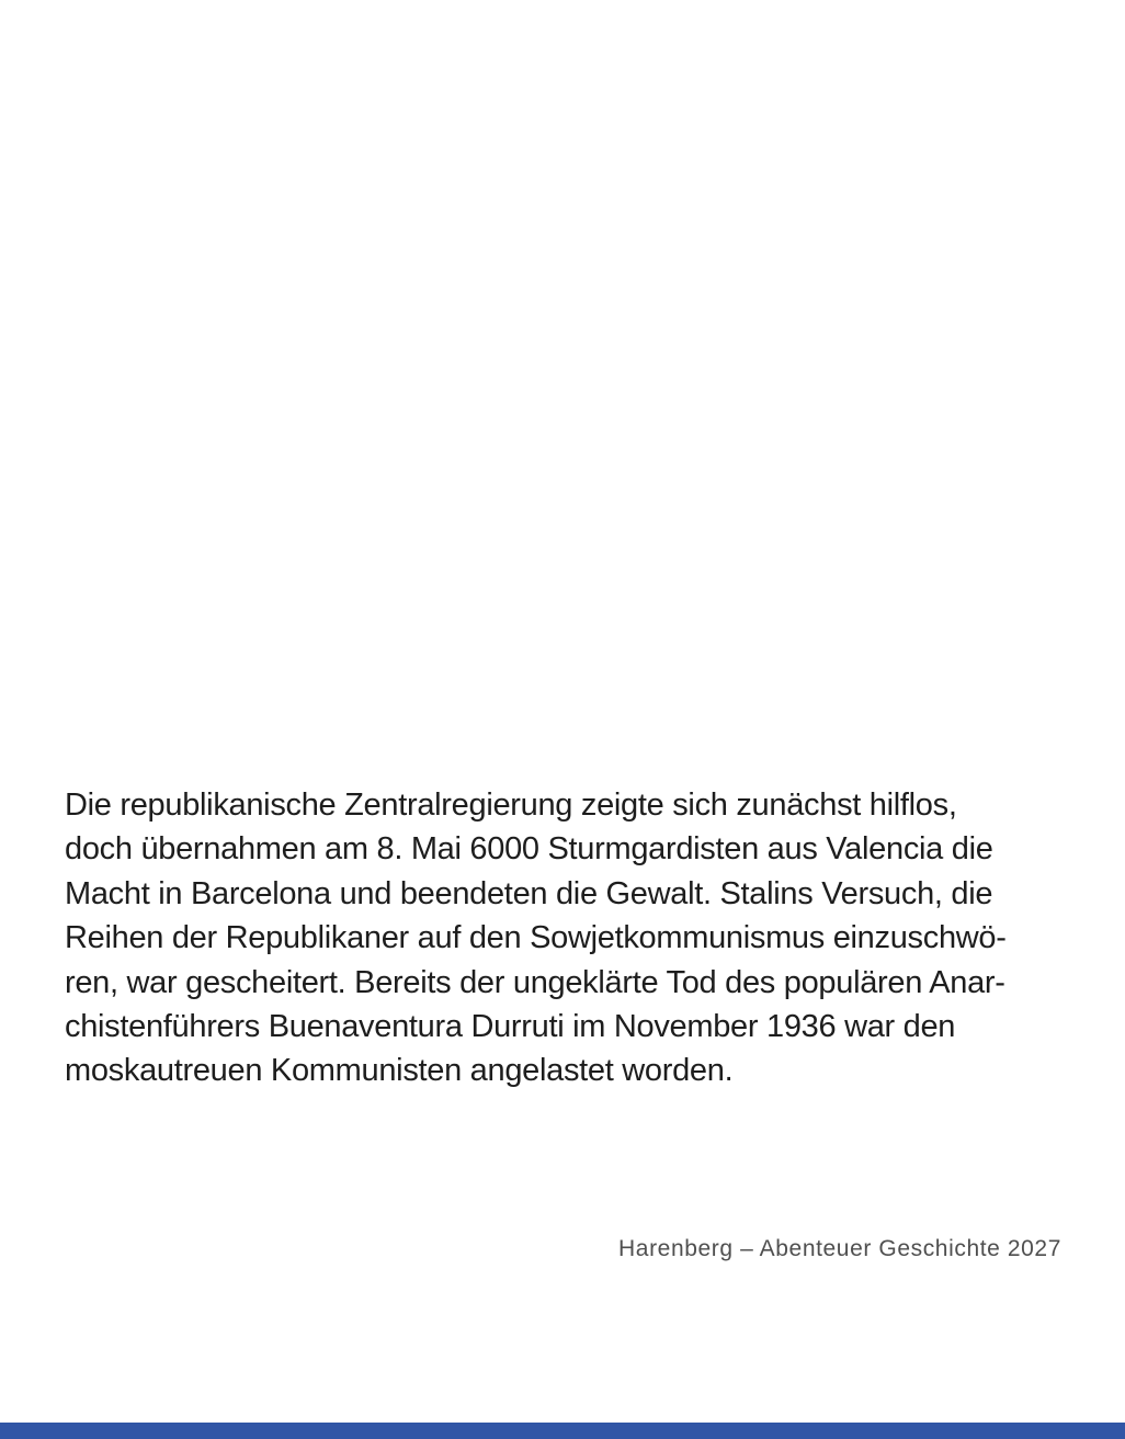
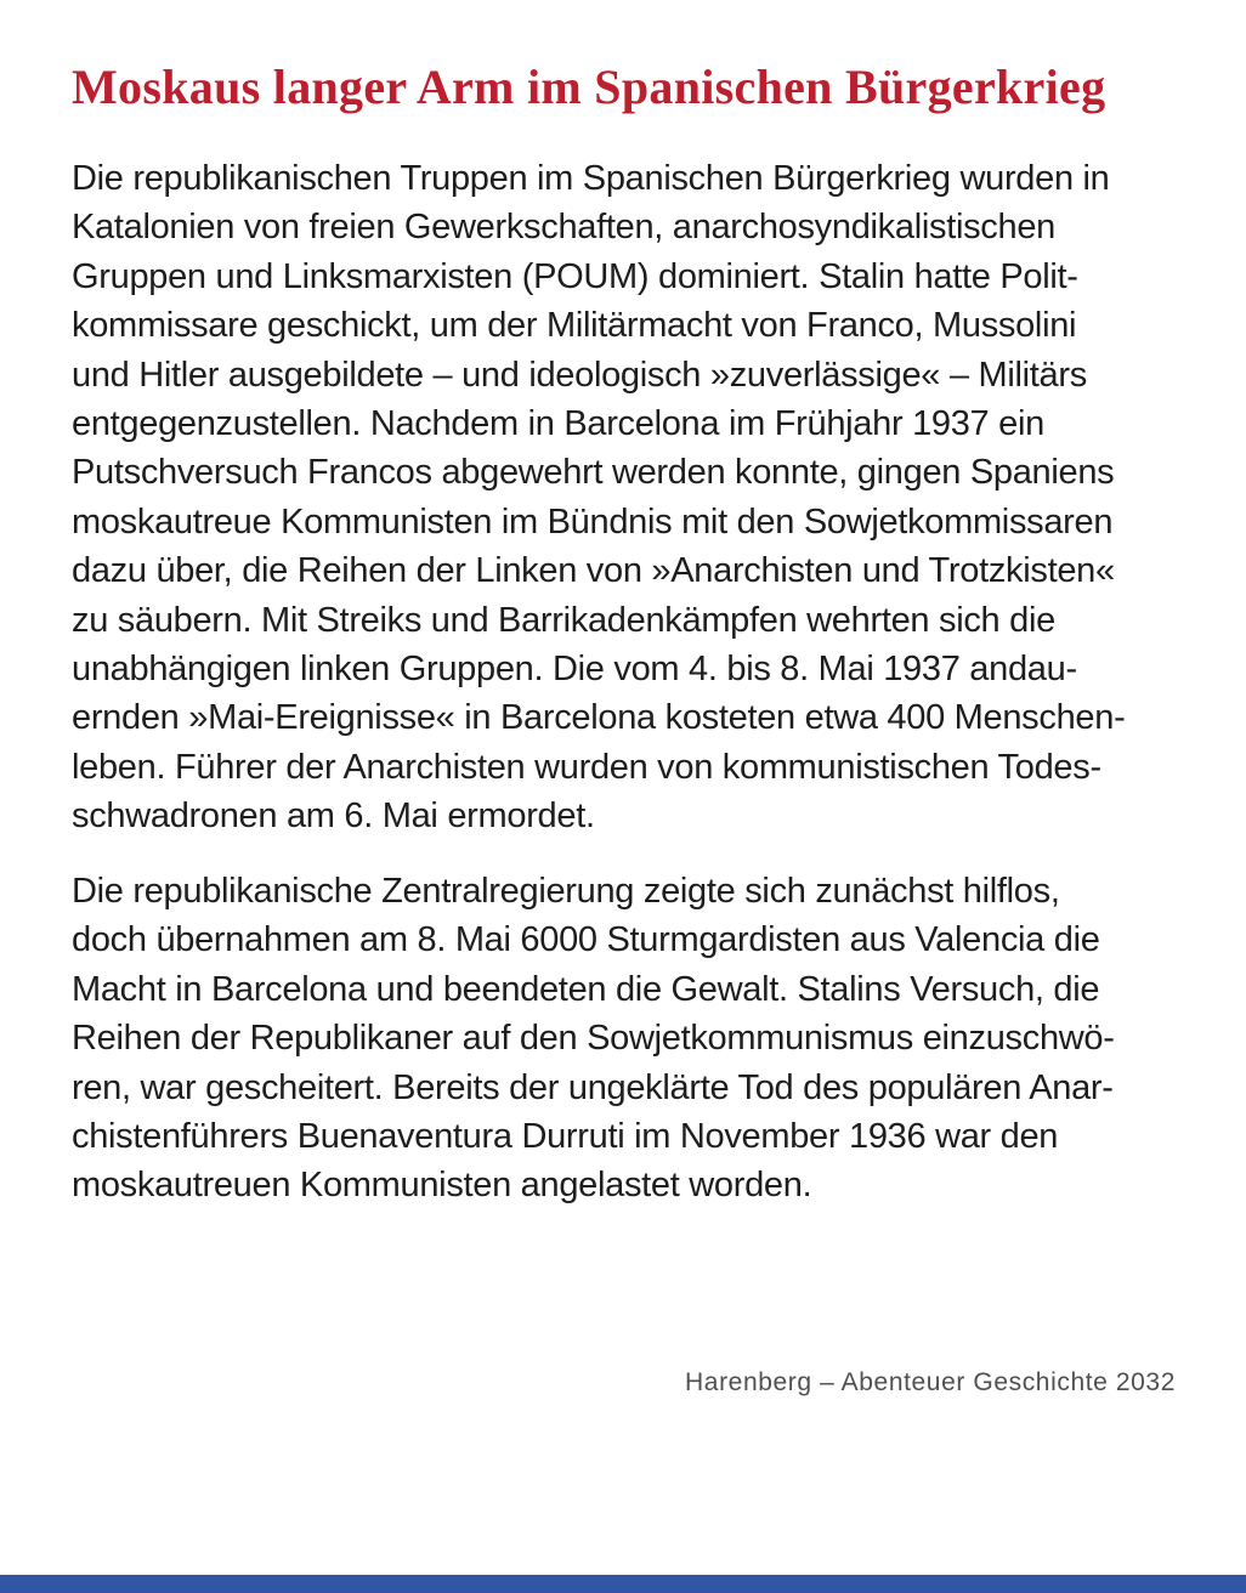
+ Moskaus langer Arm im Spanischen Bürgerkrieg
+ Die republikanischen Truppen im Spanischen Bürgerkrieg wurden in
+ Katalonien von freien Gewerkschaften, anarchosyndikalistischen
+ Gruppen und Linksmarxisten (POUM) dominiert. Stalin hatte Polit-
+ kommissare geschickt, um der Militärmacht von Franco, Mussolini
+ und Hitler ausgebildete – und ideologisch »zuverlässige« – Militärs
+ entgegenzustellen. Nachdem in Barcelona im Frühjahr 1937 ein
+ Putschversuch Francos abgewehrt werden konnte, gingen Spaniens
+ moskautreue Kommunisten im Bündnis mit den Sowjetkommissaren
+ dazu über, die Reihen der Linken von »Anarchisten und Trotzkisten«
+ zu säubern. Mit Streiks und Barrikadenkämpfen wehrten sich die
+ unabhängigen linken Gruppen. Die vom 4. bis 8. Mai 1937 andau-
+ ernden »Mai-Ereignisse« in Barcelona kosteten etwa 400 Menschen-
+ leben. Führer der Anarchisten wurden von kommunistischen Todes-
+ schwadronen am 6. Mai ermordet.
  Die republikanische Zentralregierung zeigte sich zunächst hilflos,
  doch übernahmen am 8. Mai 6000 Sturmgardisten aus Valencia die
  Macht in Barcelona und beendeten die Gewalt. Stalins Versuch, die
  Reihen der Republikaner auf den Sowjetkommunismus einzuschwö-
  ren, war gescheitert. Bereits der ungeklärte Tod des populären Anar-
  chistenführers Buenaventura Durruti im November 1936 war den
  moskautreuen Kommunisten angelastet worden.
- Harenberg – Abenteuer Geschichte 2027
+ Harenberg – Abenteuer Geschichte 2032
